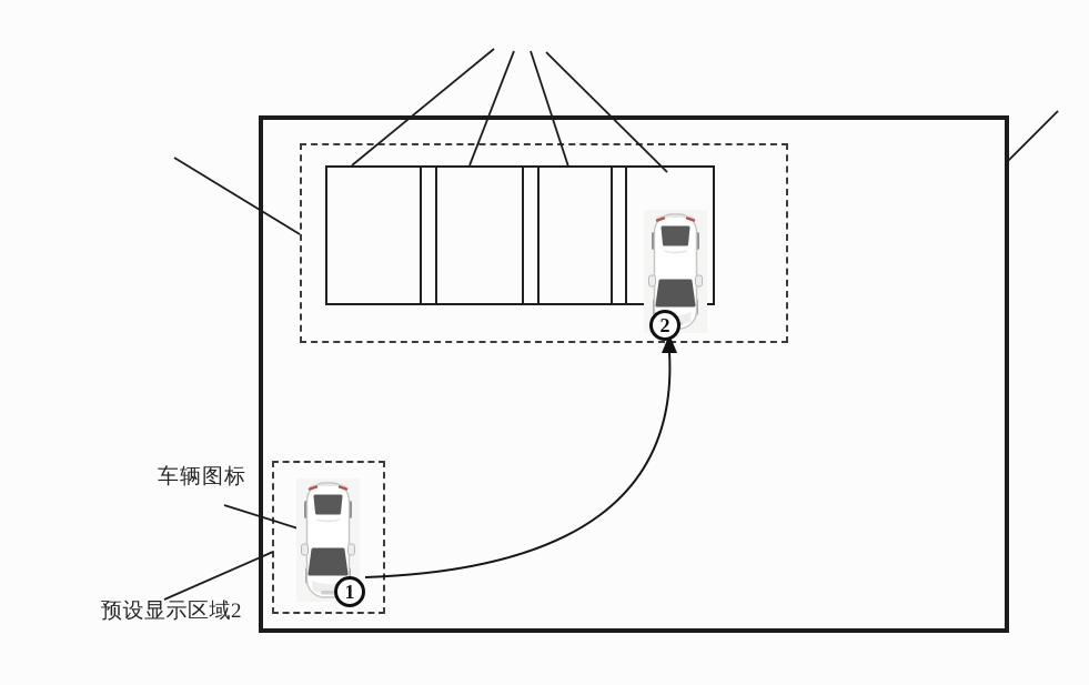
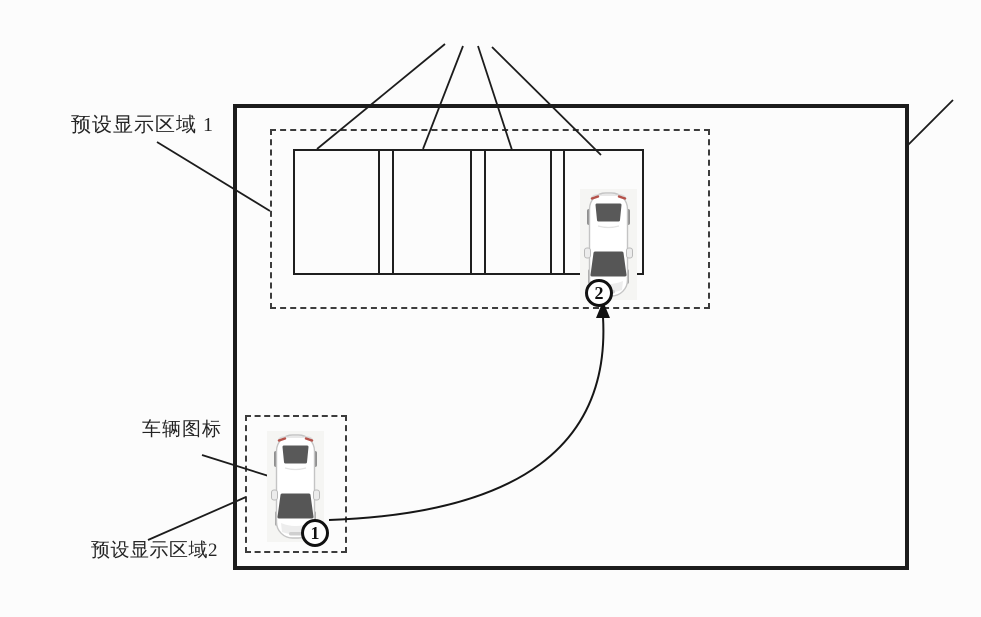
+ 预设显示区域 1
  车辆图标
  预设显示区域2
  1
  2
